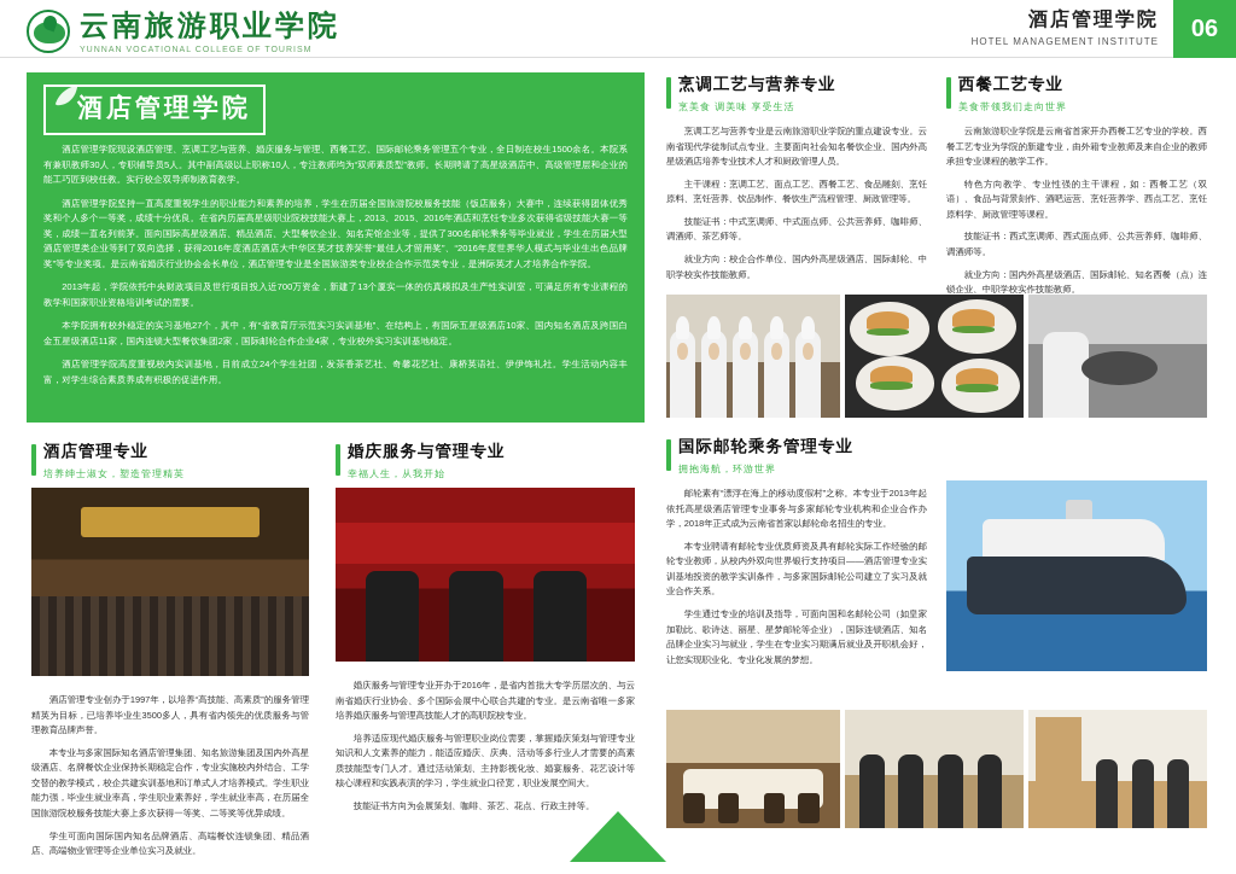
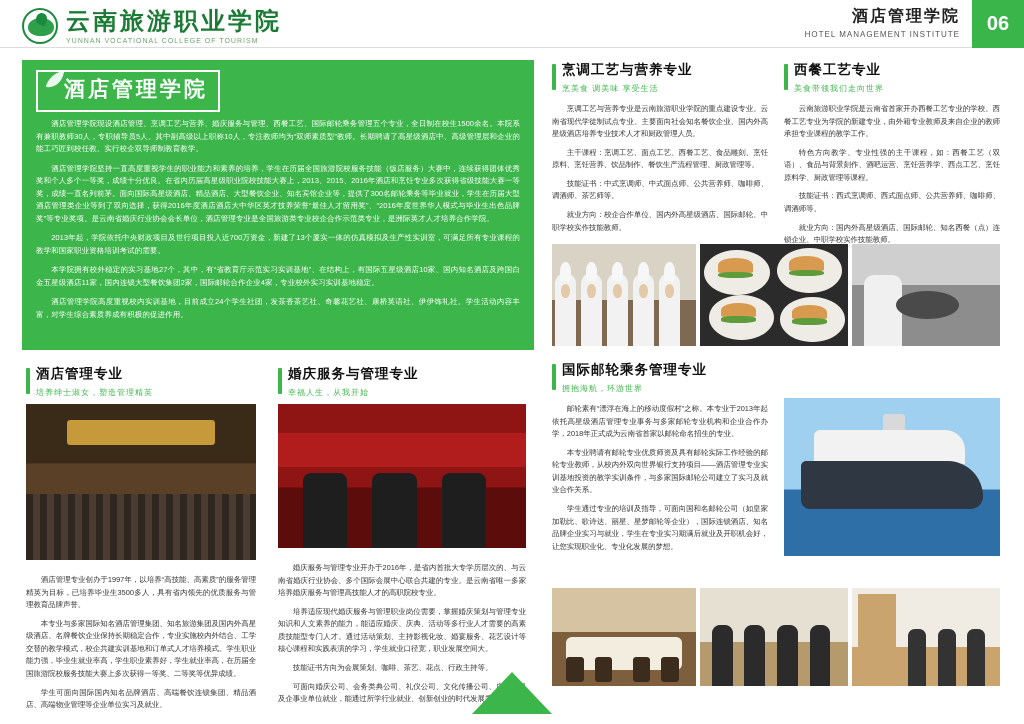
  云南旅游职业学院
  酒店管理学院
  HOTEL MANAGEMENT INSTITUTE
  06
  酒店管理学院
  酒店管理学院现设酒店管理、烹调工艺与营养、婚庆服务与管理、西餐工艺、国际邮轮乘务管理五个专业，全日制在校生1500余名。本院系有兼职教师30人，专职辅导员5人。其中副高级以上职称10人，专注教师均为“双师素质型”教师。长期聘请了高星级酒店中、高级管理层和企业的能工巧匠到校任教。实行校企双导师制教育教学。
  酒店管理学院坚持一直高度重视学生的职业能力和素养的培养，学生在历届全国旅游院校服务技能（饭店服务）大赛中，连续获得团体优秀奖和个人多个一等奖，成绩十分优良。在省内历届高星级职业院校技能大赛上，2013、2015、2016年酒店和烹饪专业多次获得省级技能大赛一等奖，成绩一直名列前茅。面向国际高星级酒店、精品酒店、大型餐饮企业、知名宾馆企业等，提供了300名邮轮乘务等毕业就业，学生在历届大型酒店管理类企业等到了双向选择，获得2016年度酒店酒店大中华区英才技养荣誉“最佳人才留用奖”、“2016年度世界华人模式与毕业生出色品牌奖”等专业奖项。是云南省婚庆行业协会会长单位，酒店管理专业是全国旅游类专业校企合作示范类专业，是洲际英才人才培养合作学院。
  2013年起，学院依托中央财政项目及世行项目投入近700万资金，新建了13个厦实一体的仿真模拟及生产性实训室，可满足所有专业课程的教学和国家职业资格培训考试的需要。
  本学院拥有校外稳定的实习基地27个，其中，有“省教育厅示范实习实训基地”、在结构上，有国际五星级酒店10家、国内知名酒店及跨国白金五星级酒店11家，国内连锁大型餐饮集团2家，国际邮轮合作企业4家，专业校外实习实训基地稳定。
  酒店管理学院高度重视校内实训基地，目前成立24个学生社团，发茶香茶艺社、奇馨花艺社、康桥英语社、伊伊饰礼社。学生活动内容丰富，对学生综合素质养成有积极的促进作用。
  烹调工艺与营养专业
  烹美食 调美味 享受生活
  烹调工艺与营养专业是云南旅游职业学院的重点建设专业。云南省现代学徒制试点专业。主要面向社会知名餐饮企业、国内外高星级酒店培养专业技术人才和厨政管理人员。
  主干课程：烹调工艺、面点工艺、西餐工艺、食品雕刻、烹饪原料、烹饪营养、饮品制作、餐饮生产流程管理、厨政管理等。
  技能证书：中式烹调师、中式面点师、公共营养师、咖啡师、调酒师、茶艺师等。
  就业方向：校企合作单位、国内外高星级酒店、国际邮轮、中职学校实作技能教师。
  西餐工艺专业
  美食带领我们走向世界
  云南旅游职业学院是云南省首家开办西餐工艺专业的学校。西餐工艺专业为学院的新建专业，由外籍专业教师及来自企业的教师承担专业课程的教学工作。
  特色方向教学、专业性强的主干课程，如：西餐工艺（双语）、食品与背景刻作、酒吧运营、烹饪营养学、西点工艺、烹饪原料学、厨政管理等课程。
  技能证书：西式烹调师、西式面点师、公共营养师、咖啡师、调酒师等。
  就业方向：国内外高星级酒店、国际邮轮、知名西餐（点）连锁企业、中职学校实作技能教师。
  酒店管理专业
  培养绅士淑女，塑造管理精英
  酒店管理专业创办于1997年，以培养“高技能、高素质”的服务管理精英为目标，已培养毕业生3500多人，具有省内领先的优质服务与管理教育品牌声誉。
  本专业与多家国际知名酒店管理集团、知名旅游集团及国内外高星级酒店、名牌餐饮企业保持长期稳定合作，专业实施校内外结合、工学交替的教学模式，校企共建实训基地和订单式人才培养模式。学生职业能力强，毕业生就业率高，学生职业素养好，学生就业率高，在历届全国旅游院校服务技能大赛上多次获得一等奖、二等奖等优异成绩。
  学生可面向国际国内知名品牌酒店、高端餐饮连锁集团、精品酒店、高端物业管理等企业单位实习及就业。
  婚庆服务与管理专业
  幸福人生，从我开始
  婚庆服务与管理专业开办于2016年，是省内首批大专学历层次的、与云南省婚庆行业协会、多个国际会展中心联合共建的专业。是云南省唯一多家培养婚庆服务与管理高技能人才的高职院校专业。
  培养适应现代婚庆服务与管理职业岗位需要，掌握婚庆策划与管理专业知识和人文素养的能力，能适应婚庆、庆典、活动等多行业人才需要的高素质技能型专门人才。通过活动策划、主持影视化妆、婚宴服务、花艺设计等核心课程和实践表演的学习，学生就业口径宽，职业发展空间大。
  技能证书方向为会展策划、咖啡、茶艺、花点、行政主持等。
+ 可面向婚庆公司、会务类典公司、礼仪公司、文化传播公司、广告公司及企事业单位就业，能通过所学行业就业、创新创业的时代发展需要。
  国际邮轮乘务管理专业
  拥抱海航，环游世界
  邮轮素有“漂浮在海上的移动度假村”之称。本专业于2013年起依托高星级酒店管理专业事务与多家邮轮专业机构和企业合作办学，2018年正式成为云南省首家以邮轮命名招生的专业。
  本专业聘请有邮轮专业优质师资及具有邮轮实际工作经验的邮轮专业教师，从校内外双向世界银行支持项目——酒店管理专业实训基地投资的教学实训条件，与多家国际邮轮公司建立了实习及就业合作关系。
  学生通过专业的培训及指导，可面向国和名邮轮公司（如皇家加勒比、歌诗达、丽星、星梦邮轮等企业），国际连锁酒店、知名品牌企业实习与就业，学生在专业实习期满后就业及开职机会好，让您实现职业化、专业化发展的梦想。
